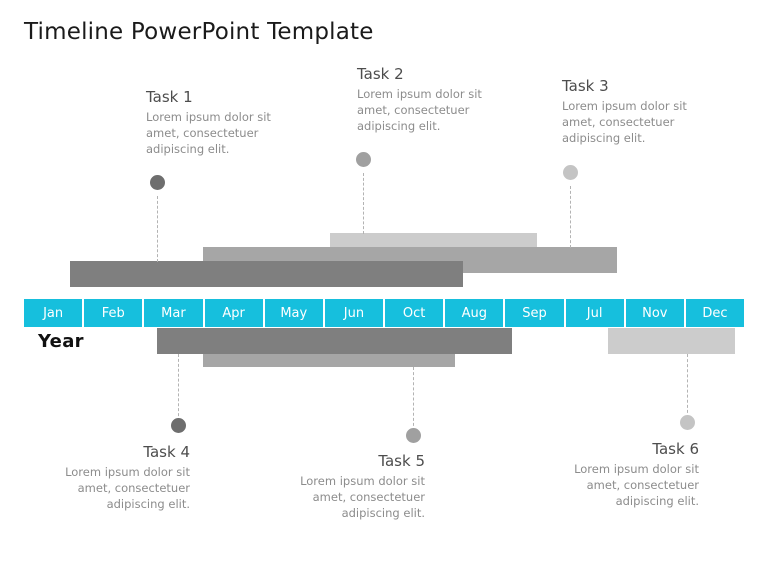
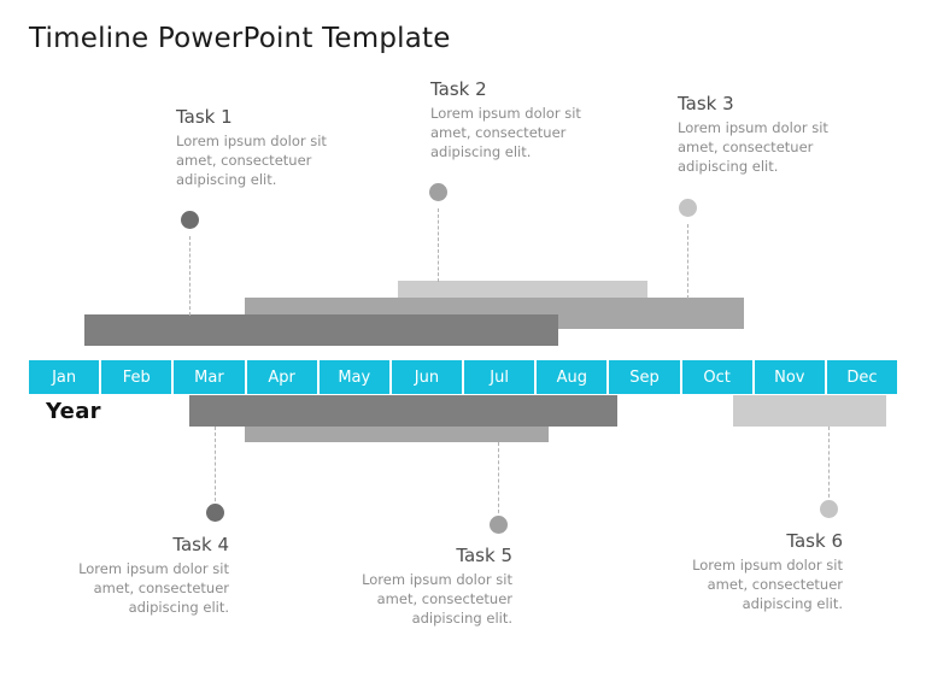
  Timeline PowerPoint Template
  Jan
  Feb
  Mar
  Apr
  May
  Jun
- Oct
+ Jul
  Aug
  Sep
- Jul
+ Oct
  Nov
  Dec
  Year
  Task 1
  Lorem ipsum dolor sit amet, consectetuer adipiscing elit.
  Task 2
  Lorem ipsum dolor sit amet, consectetuer adipiscing elit.
  Task 3
  Lorem ipsum dolor sit amet, consectetuer adipiscing elit.
  Task 4
  Lorem ipsum dolor sit amet, consectetuer adipiscing elit.
  Task 5
  Lorem ipsum dolor sit amet, consectetuer adipiscing elit.
  Task 6
  Lorem ipsum dolor sit amet, consectetuer adipiscing elit.
